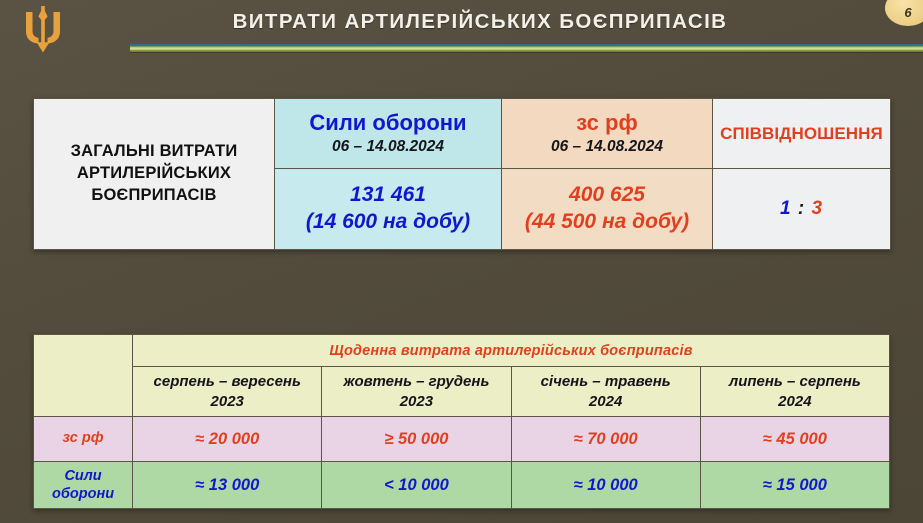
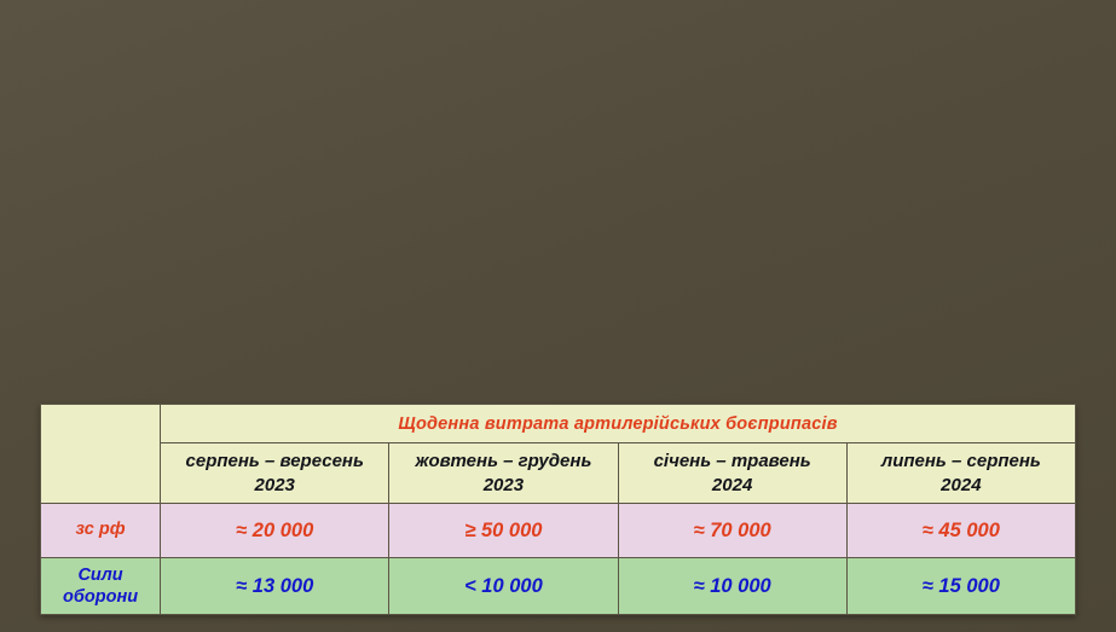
- ВИТРАТИ АРТИЛЕРІЙСЬКИХ БОЄПРИПАСІВ
- 6
- ЗАГАЛЬНІ ВИТРАТИ АРТИЛЕРІЙСЬКИХ БОЄПРИПАСІВ	Сили оборони 06 – 14.08.2024	зс рф 06 – 14.08.2024	СПІВВІДНОШЕННЯ
- 131 461 (14 600 на добу)	400 625 (44 500 на добу)	1 : 3
  	Щоденна витрата артилерійських боєприпасів
  серпень – вересень 2023	жовтень – грудень 2023	січень – травень 2024	липень – серпень 2024
  зс рф	≈ 20 000	≥ 50 000	≈ 70 000	≈ 45 000
  Сили оборони	≈ 13 000	< 10 000	≈ 10 000	≈ 15 000
